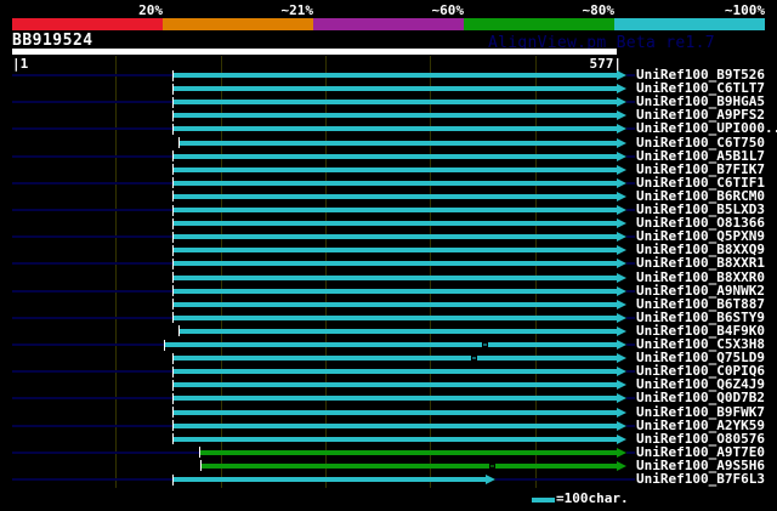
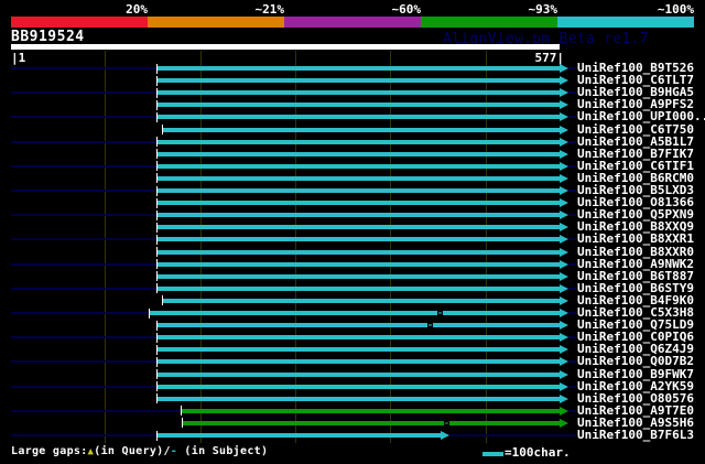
  20%
  ~21%
  ~60%
- ~80%
+ ~93%
  ~100%
  BB919524
  AlignView.pm Beta re1.7
  |1
  577|
  UniRef100_B9T526
  UniRef100_C6TLT7
  UniRef100_B9HGA5
  UniRef100_A9PFS2
  UniRef100_UPI000.
  UniRef100_C6T750
  UniRef100_A5B1L7
  UniRef100_B7FIK7
  UniRef100_C6TIF1
  UniRef100_B6RCM0
  UniRef100_B5LXD3
  UniRef100_O81366
  UniRef100_Q5PXN9
  UniRef100_B8XXQ9
  UniRef100_B8XXR1
  UniRef100_B8XXR0
  UniRef100_A9NWK2
  UniRef100_B6T887
  UniRef100_B6STY9
  UniRef100_B4F9K0
  UniRef100_C5X3H8
  UniRef100_Q75LD9
  UniRef100_C0PIQ6
  UniRef100_Q6Z4J9
  UniRef100_Q0D7B2
  UniRef100_B9FWK7
  UniRef100_A2YK59
  UniRef100_O80576
  UniRef100_A9T7E0
  UniRef100_A9S5H6
  UniRef100_B7F6L3
+ Large gaps:▲(in Query)/- (in Subject)
  =100char.
